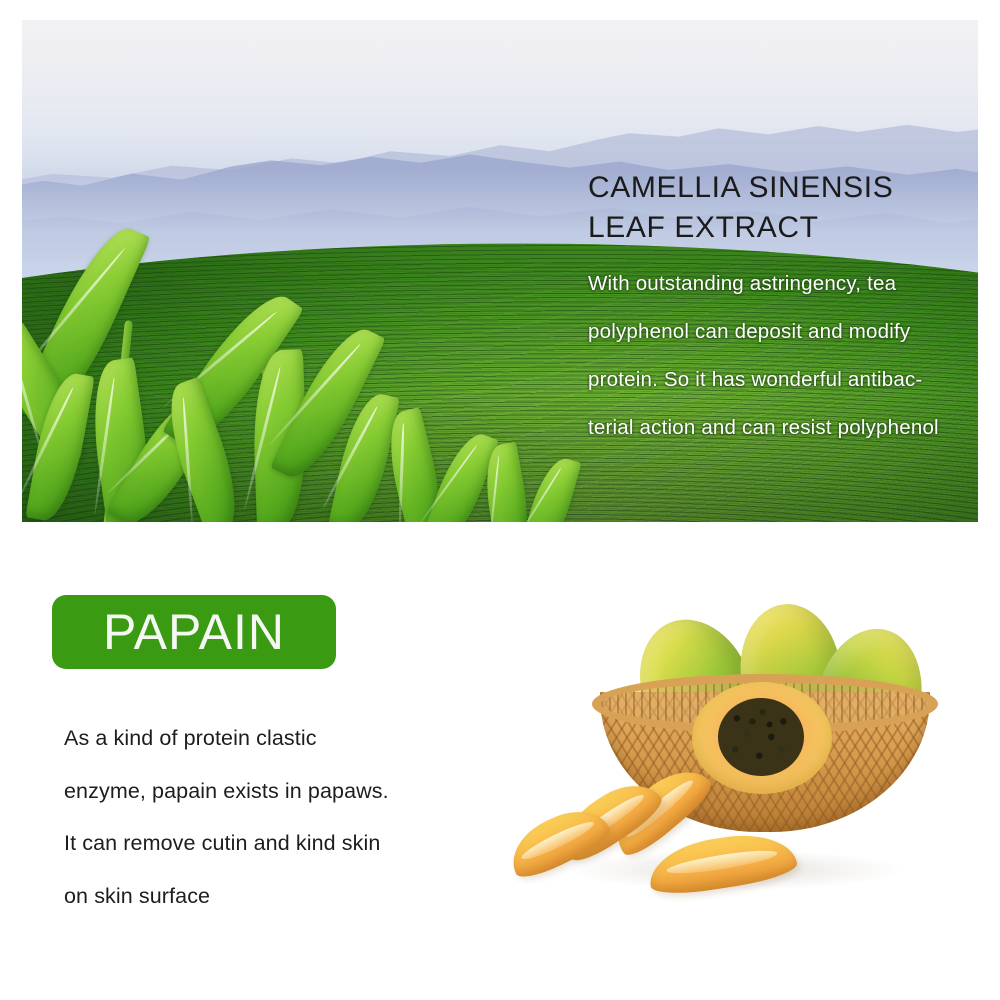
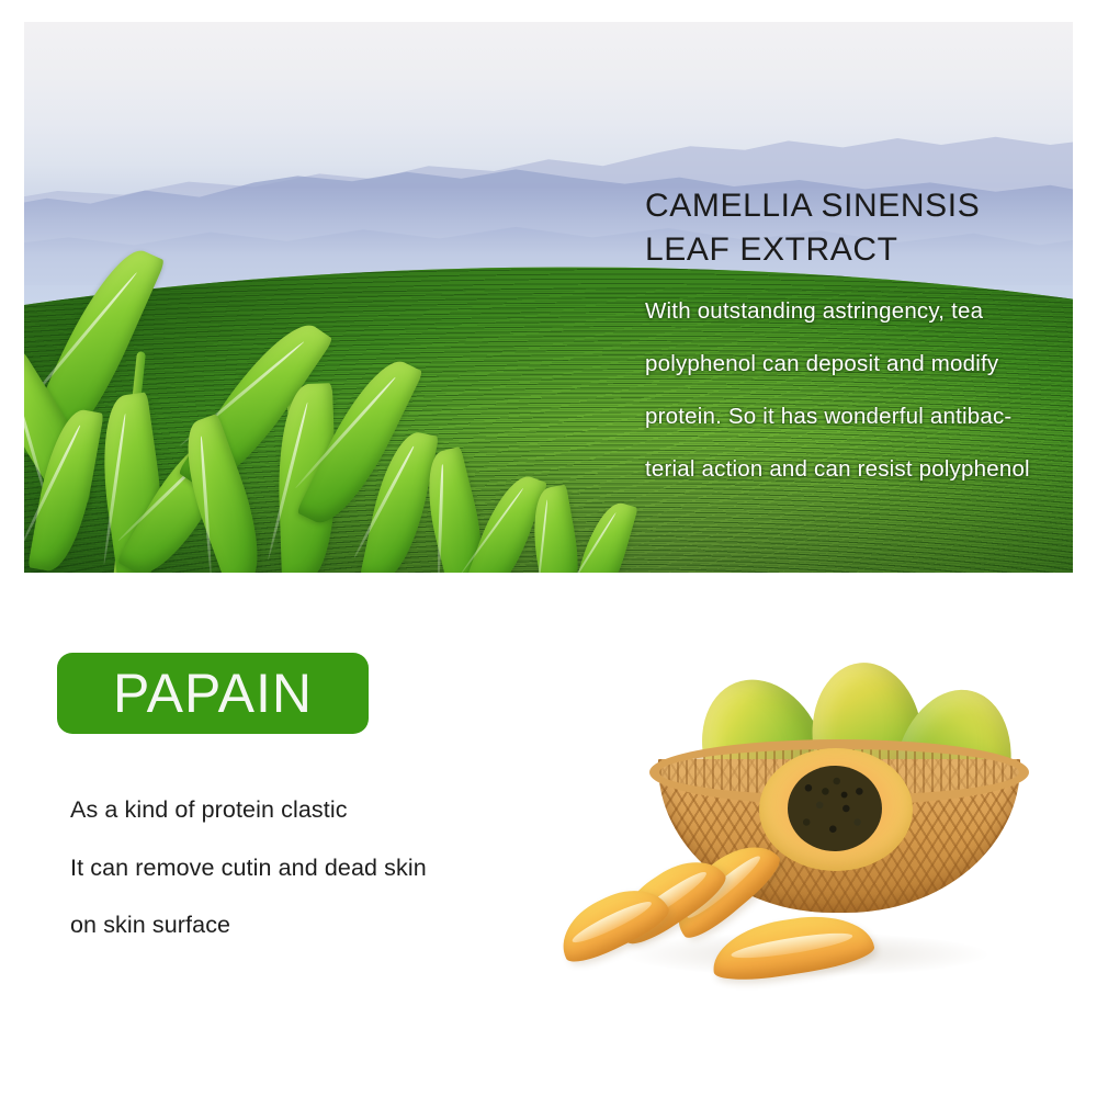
  CAMELLIA SINENSIS
  LEAF EXTRACT
  With outstanding astringency, tea
  polyphenol can deposit and modify
  protein. So it has wonderful antibac-
  terial action and can resist polyphenol
  PAPAIN
  As a kind of protein clastic
- enzyme, papain exists in papaws.
- It can remove cutin and kind skin
+ It can remove cutin and dead skin
  on skin surface
